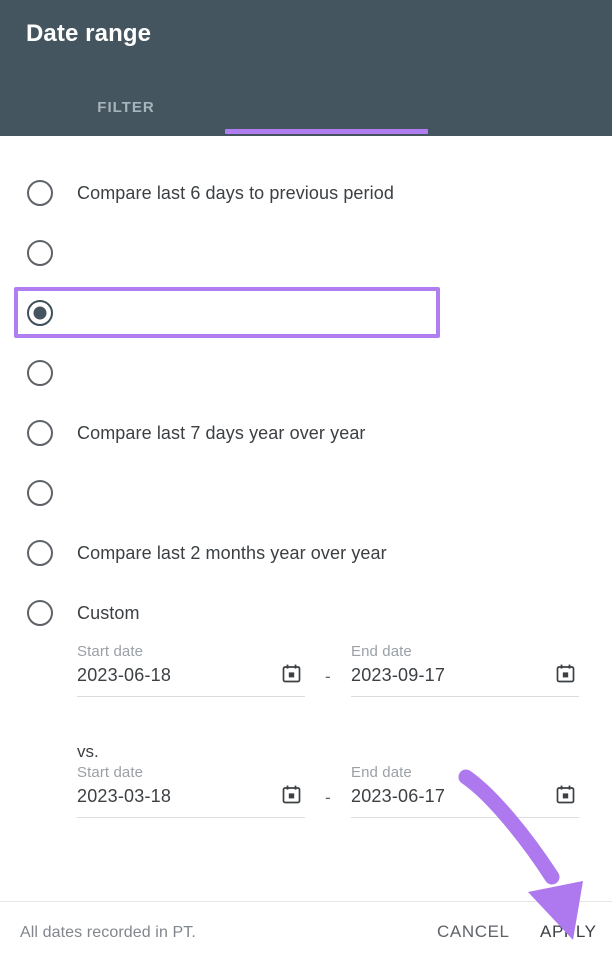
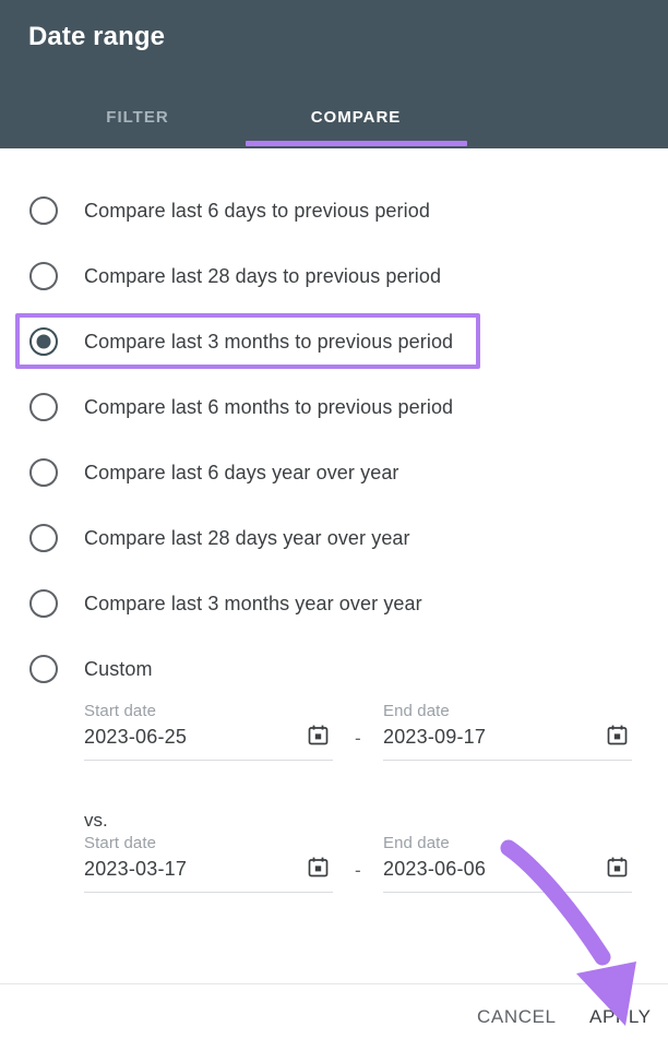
  Date range
  FILTER
+ COMPARE
  Compare last 6 days to previous period
+ Compare last 28 days to previous period
+ Compare last 3 months to previous period
+ Compare last 6 months to previous period
- Compare last 7 days year over year
+ Compare last 6 days year over year
+ Compare last 28 days year over year
- Compare last 2 months year over year
+ Compare last 3 months year over year
  Custom
  Start date
- 2023-06-18
+ 2023-06-25
  -
  End date
  2023-09-17
  vs.
  Start date
- 2023-03-18
+ 2023-03-17
  -
  End date
- 2023-06-17
+ 2023-06-06
- All dates recorded in PT.
  CANCEL
  APLY
